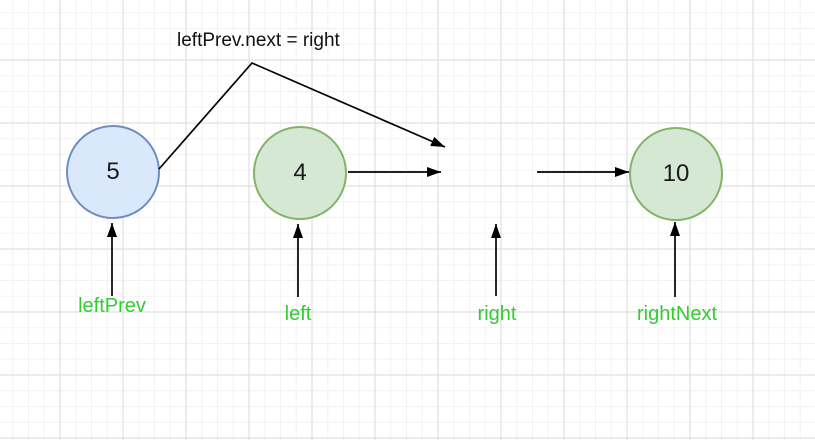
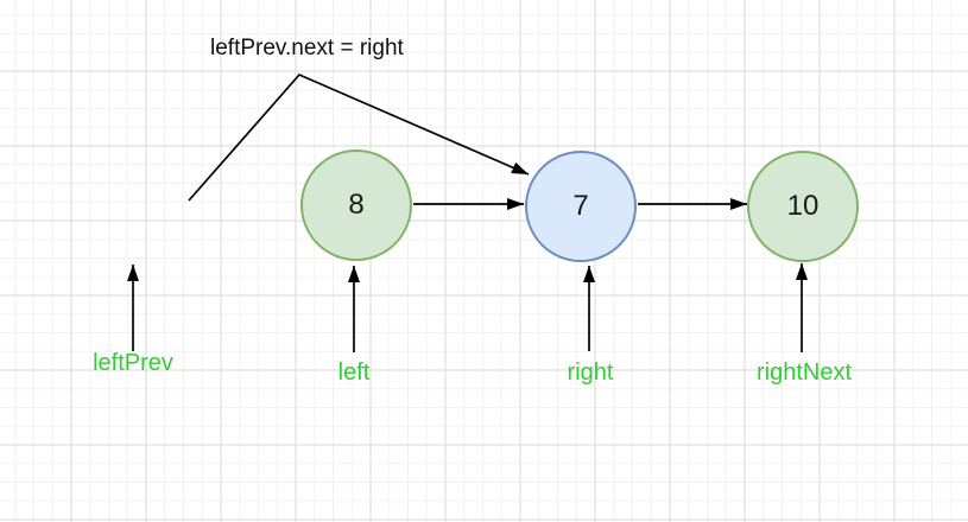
- 5
- 4
+ 8
+ 7
  10
  leftPrev
  left
  right
  rightNext
  leftPrev.next = right
